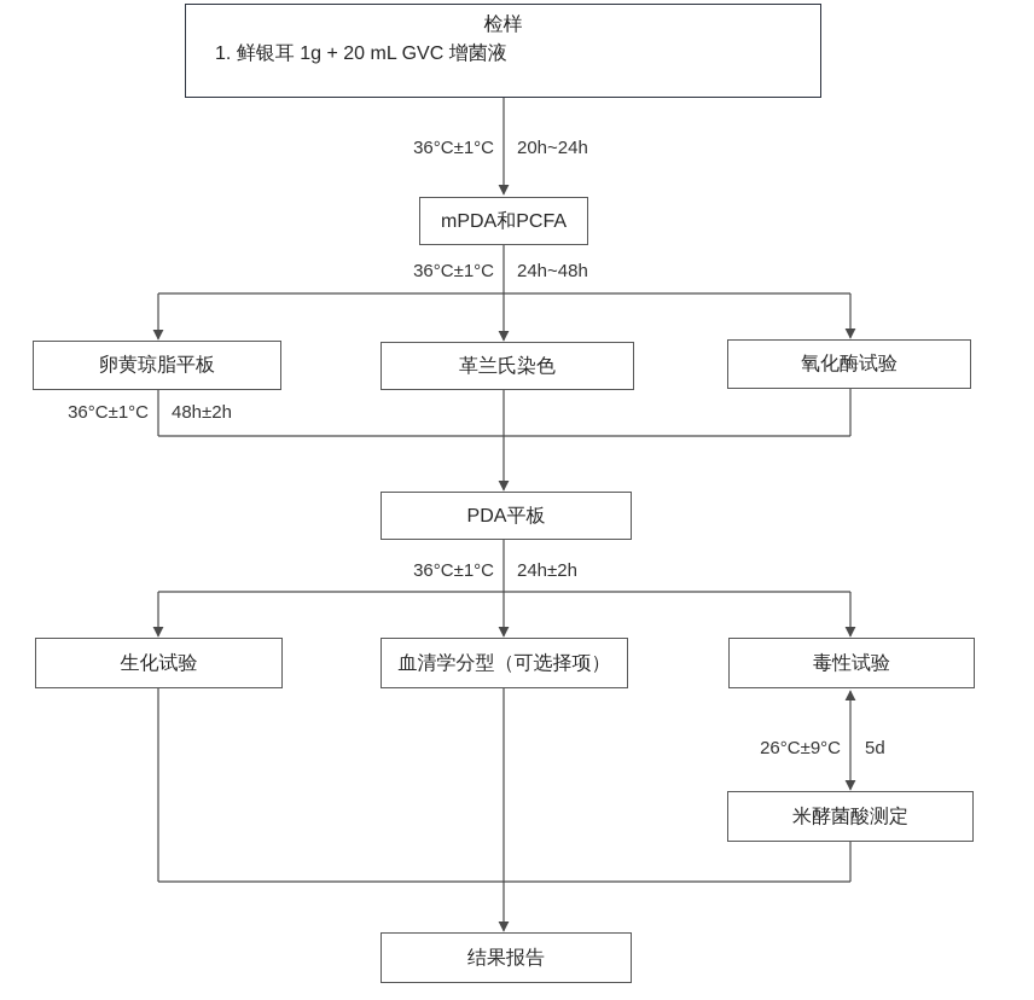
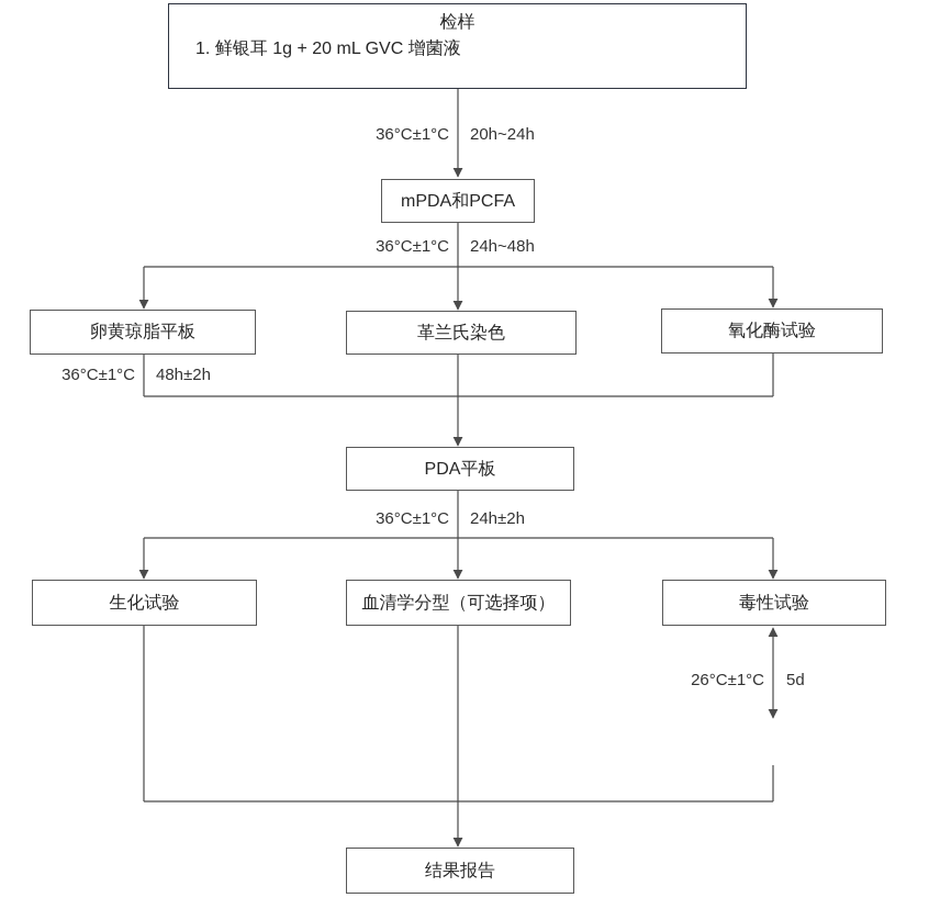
  检样
  1. 鲜银耳 1g + 20 mL GVC 增菌液
  mPDA和PCFA
  卵黄琼脂平板
  革兰氏染色
  氧化酶试验
  PDA平板
  生化试验
  血清学分型（可选择项）
  毒性试验
- 米酵菌酸测定
  结果报告
  36°C±1°C
  20h~24h
  36°C±1°C
  24h~48h
  36°C±1°C
  48h±2h
  36°C±1°C
  24h±2h
- 26°C±9°C
+ 26°C±1°C
  5d
